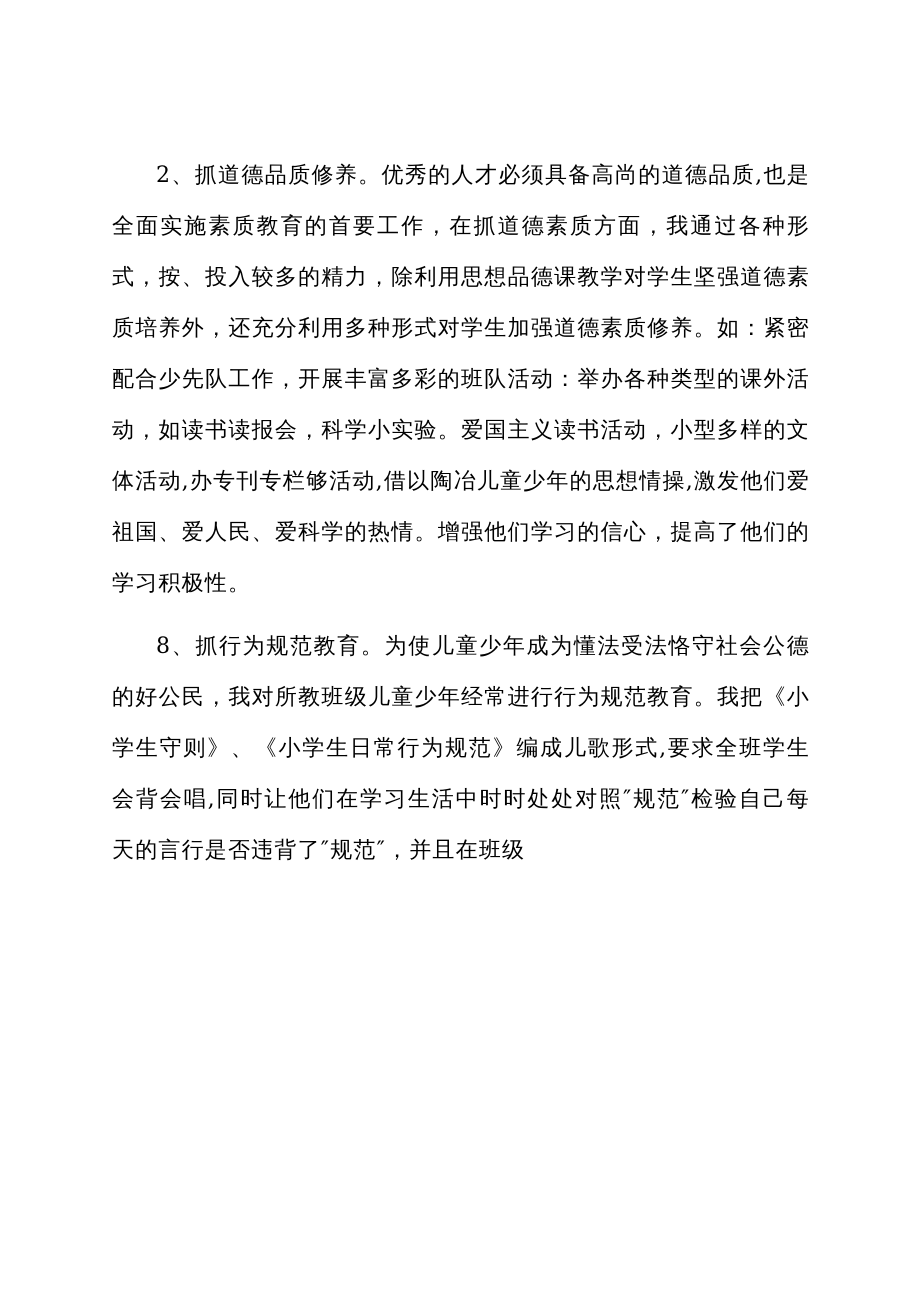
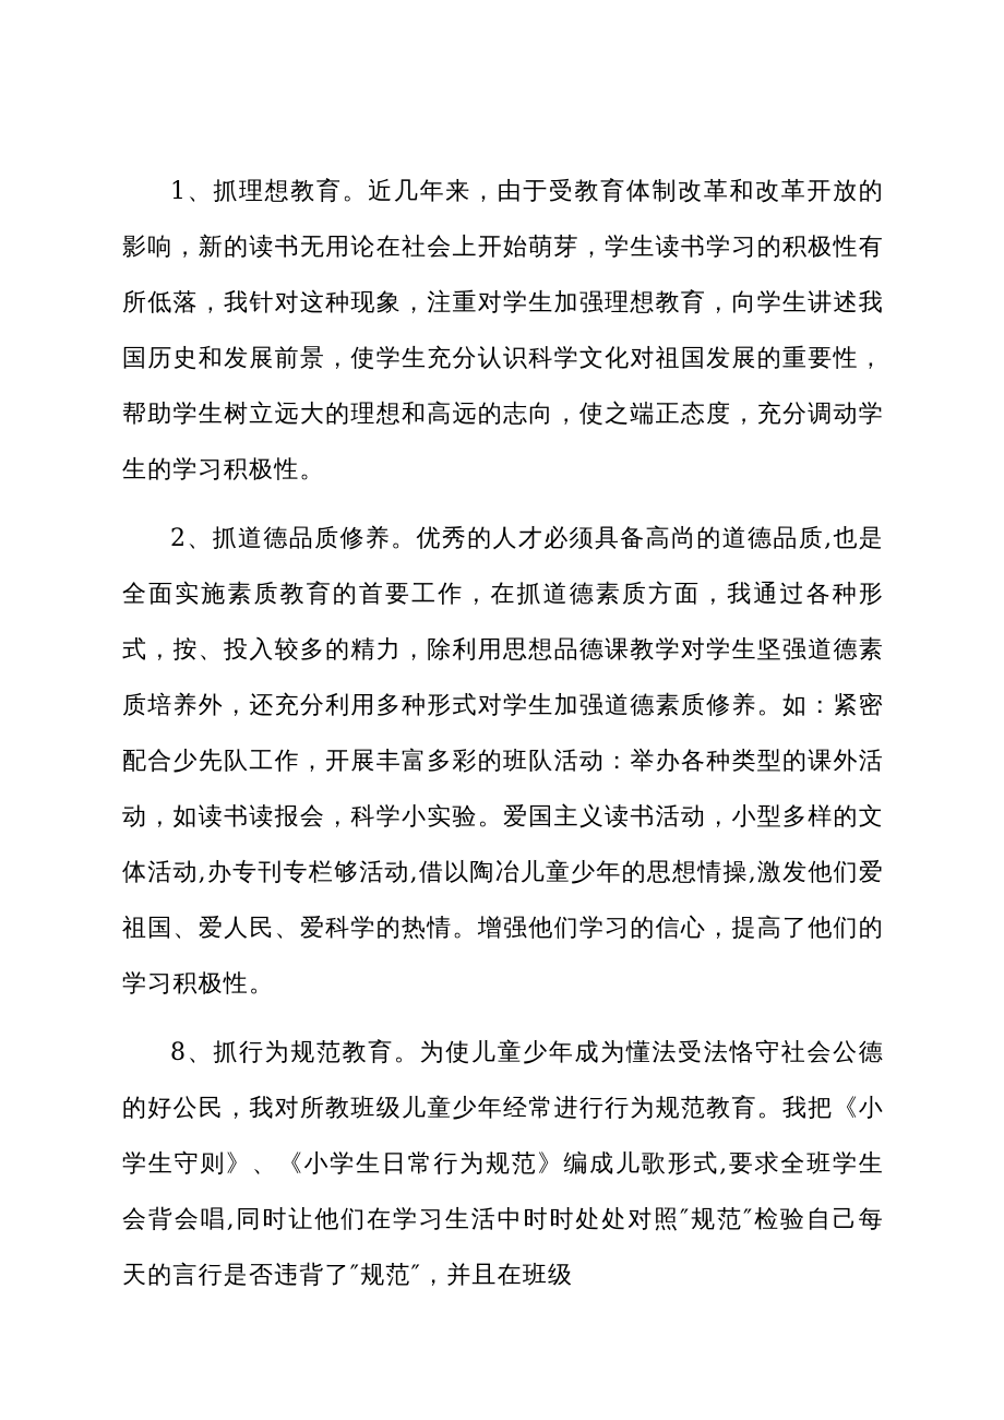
+ 1、抓理想教育。近几年来，由于受教育体制改革和改革开放的影响，新的读书无用论在社会上开始萌芽，学生读书学习的积极性有所低落，我针对这种现象，注重对学生加强理想教育，向学生讲述我国历史和发展前景，使学生充分认识科学文化对祖国发展的重要性，帮助学生树立远大的理想和高远的志向，使之端正态度，充分调动学生的学习积极性。
  2、抓道德品质修养。优秀的人才必须具备高尚的道德品质,也是全面实施素质教育的首要工作，在抓道德素质方面，我通过各种形式，按、投入较多的精力，除利用思想品德课教学对学生坚强道德素质培养外，还充分利用多种形式对学生加强道德素质修养。如：紧密配合少先队工作，开展丰富多彩的班队活动：举办各种类型的课外活动，如读书读报会，科学小实验。爱国主义读书活动，小型多样的文体活动,办专刊专栏够活动,借以陶冶儿童少年的思想情操,激发他们爱祖国、爱人民、爱科学的热情。增强他们学习的信心，提高了他们的学习积极性。
  8、抓行为规范教育。为使儿童少年成为懂法受法恪守社会公德的好公民，我对所教班级儿童少年经常进行行为规范教育。我把《小学生守则》、《小学生日常行为规范》编成儿歌形式,要求全班学生会背会唱,同时让他们在学习生活中时时处处对照″规范″检验自己每天的言行是否违背了″规范″，并且在班级
